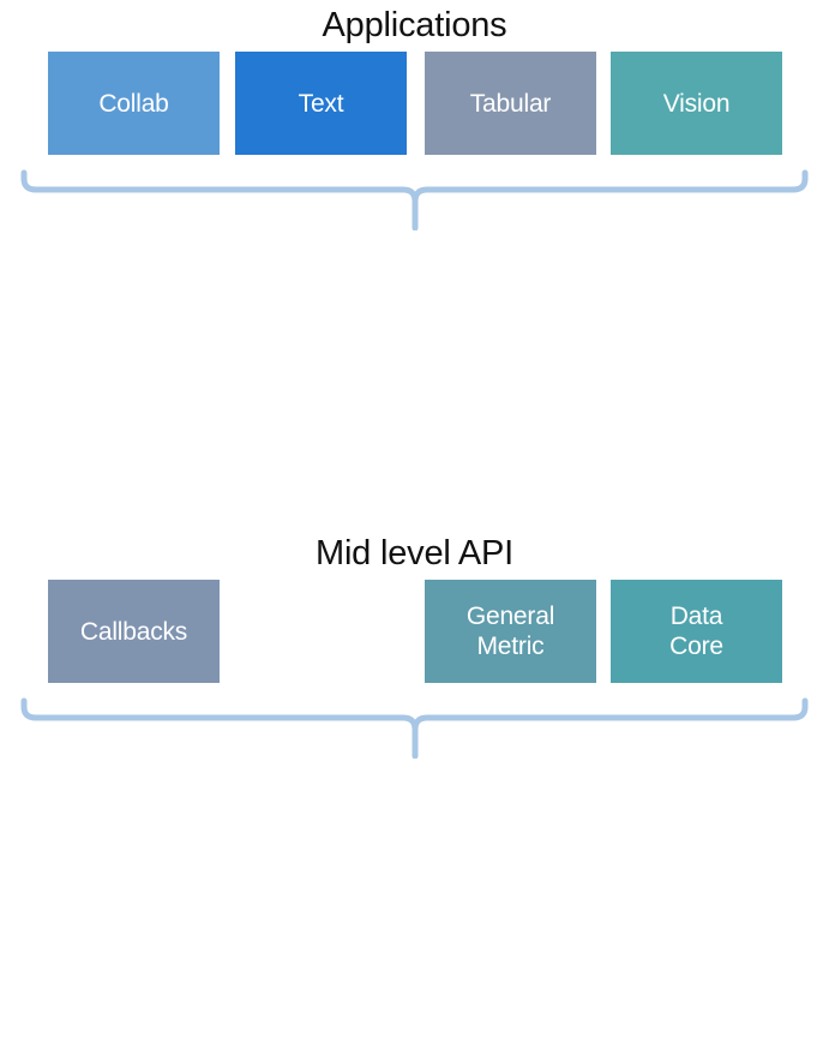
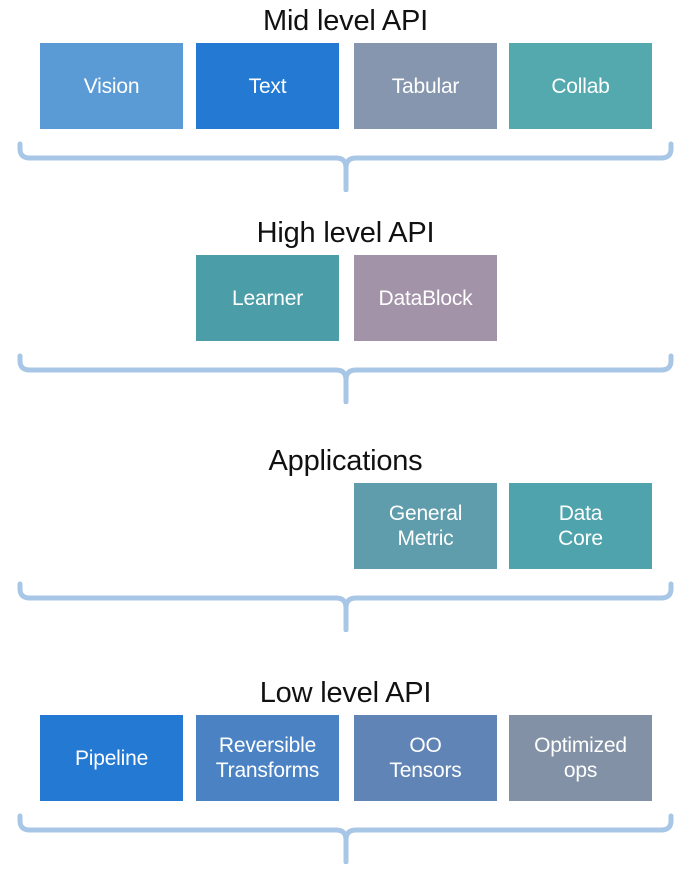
- Applications
+ Mid level API
- Collab
+ Vision
  Text
  Tabular
- Vision
+ Collab
+ High level API
+ Learner
+ DataBlock
- Mid level API
+ Applications
- Callbacks
  General
  Metric
  Data
  Core
+ Low level API
+ Pipeline
+ Reversible
+ Transforms
+ OO
+ Tensors
+ Optimized
+ ops
